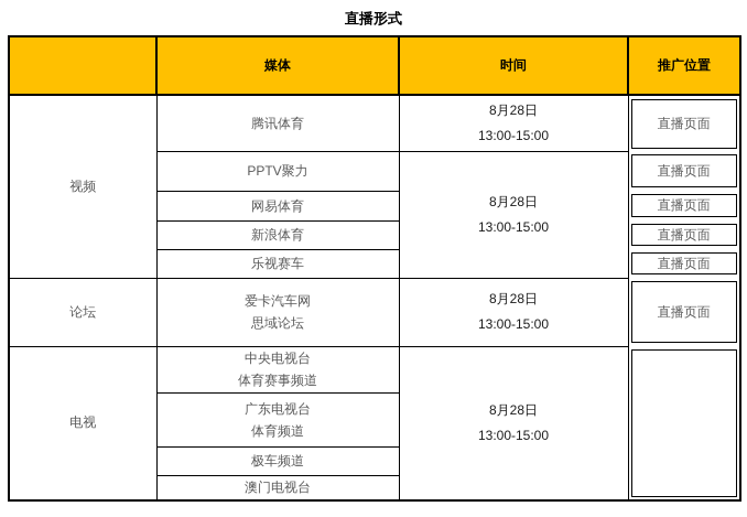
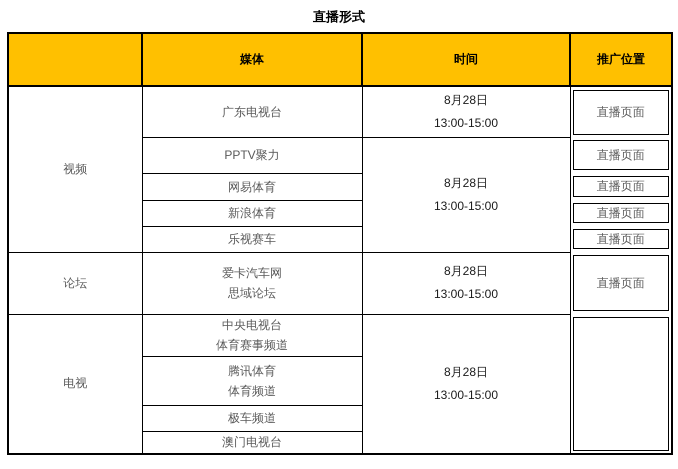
  直播形式
  	媒体	时间	推广位置
- 视频	腾讯体育	8月28日 13:00-15:00	直播页面
+ 视频	广东电视台	8月28日 13:00-15:00	直播页面
  PPTV聚力	8月28日 13:00-15:00	直播页面
  网易体育	直播页面
  新浪体育	直播页面
  乐视赛车	直播页面
  论坛	爱卡汽车网 思域论坛	8月28日 13:00-15:00	直播页面
  电视	中央电视台 体育赛事频道	8月28日 13:00-15:00
- 广东电视台 体育频道
+ 腾讯体育 体育频道
  极车频道
  澳门电视台
